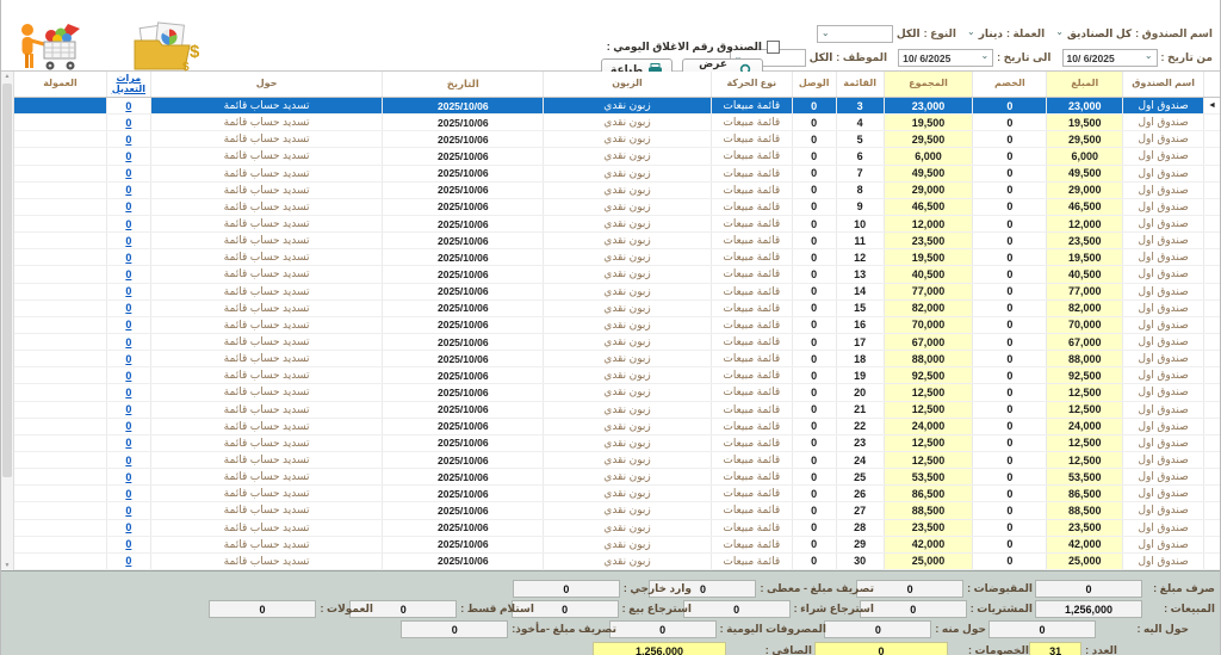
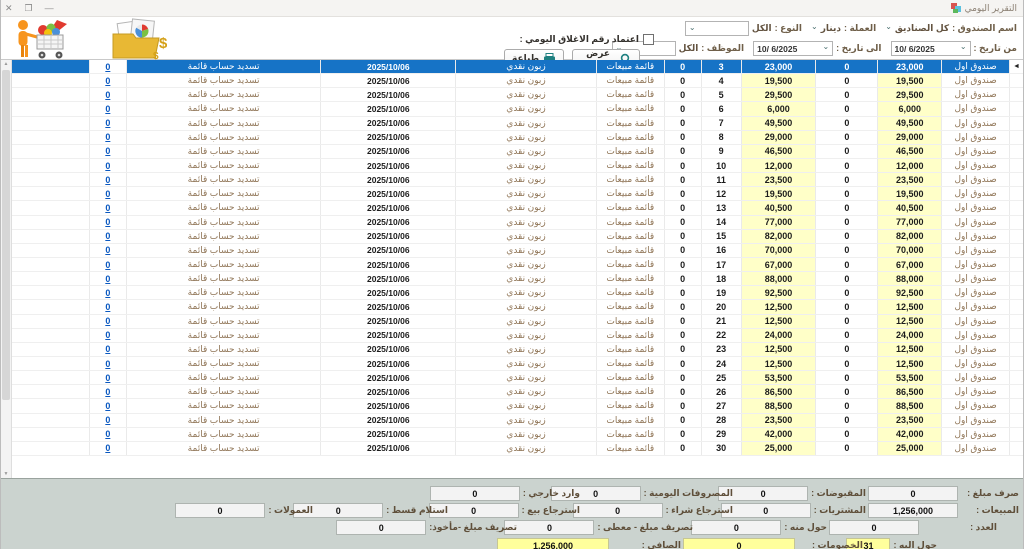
+ ✕
+ ❐
+ —
+ التقرير اليومي
  اسم الصندوق :
  كل الصناديق
  ⌄
  العملة :
  دينار
  ⌄
  النوع :
  الكل
  ⌄
  من تاريخ :
  ⌄
  10/ 6/2025
  الى تاريخ :
  ⌄
  10/ 6/2025
  الموظف :
  الكل
  ⌄
- الصندوق رقم الاغلاق اليومي :
+ اعتماد رقم الاغلاق اليومي :
  طباعة
  $
  $
- اسم الصندوق
- المبلغ
- الخصم
- المجموع
- القائمة
- الوصل
- نوع الحركة
- الزبون
- التاريخ
- حول
- مرات التعديل
- العمولة
  صندوق اول
  23,000
  0
  23,000
  3
  0
  قائمة مبيعات
  زبون نقدي
  2025/10/06
  تسديد حساب قائمة
  0
  صندوق اول
  19,500
  0
  19,500
  4
  0
  قائمة مبيعات
  زبون نقدي
  2025/10/06
  تسديد حساب قائمة
  0
  صندوق اول
  29,500
  0
  29,500
  5
  0
  قائمة مبيعات
  زبون نقدي
  2025/10/06
  تسديد حساب قائمة
  0
  صندوق اول
  6,000
  0
  6,000
  6
  0
  قائمة مبيعات
  زبون نقدي
  2025/10/06
  تسديد حساب قائمة
  0
  صندوق اول
  49,500
  0
  49,500
  7
  0
  قائمة مبيعات
  زبون نقدي
  2025/10/06
  تسديد حساب قائمة
  0
  صندوق اول
  29,000
  0
  29,000
  8
  0
  قائمة مبيعات
  زبون نقدي
  2025/10/06
  تسديد حساب قائمة
  0
  صندوق اول
  46,500
  0
  46,500
  9
  0
  قائمة مبيعات
  زبون نقدي
  2025/10/06
  تسديد حساب قائمة
  0
  صندوق اول
  12,000
  0
  12,000
  10
  0
  قائمة مبيعات
  زبون نقدي
  2025/10/06
  تسديد حساب قائمة
  0
  صندوق اول
  23,500
  0
  23,500
  11
  0
  قائمة مبيعات
  زبون نقدي
  2025/10/06
  تسديد حساب قائمة
  0
  صندوق اول
  19,500
  0
  19,500
  12
  0
  قائمة مبيعات
  زبون نقدي
  2025/10/06
  تسديد حساب قائمة
  0
  صندوق اول
  40,500
  0
  40,500
  13
  0
  قائمة مبيعات
  زبون نقدي
  2025/10/06
  تسديد حساب قائمة
  0
  صندوق اول
  77,000
  0
  77,000
  14
  0
  قائمة مبيعات
  زبون نقدي
  2025/10/06
  تسديد حساب قائمة
  0
  صندوق اول
  82,000
  0
  82,000
  15
  0
  قائمة مبيعات
  زبون نقدي
  2025/10/06
  تسديد حساب قائمة
  0
  صندوق اول
  70,000
  0
  70,000
  16
  0
  قائمة مبيعات
  زبون نقدي
  2025/10/06
  تسديد حساب قائمة
  0
  صندوق اول
  67,000
  0
  67,000
  17
  0
  قائمة مبيعات
  زبون نقدي
  2025/10/06
  تسديد حساب قائمة
  0
  صندوق اول
  88,000
  0
  88,000
  18
  0
  قائمة مبيعات
  زبون نقدي
  2025/10/06
  تسديد حساب قائمة
  0
  صندوق اول
  92,500
  0
  92,500
  19
  0
  قائمة مبيعات
  زبون نقدي
  2025/10/06
  تسديد حساب قائمة
  0
  صندوق اول
  12,500
  0
  12,500
  20
  0
  قائمة مبيعات
  زبون نقدي
  2025/10/06
  تسديد حساب قائمة
  0
  صندوق اول
  12,500
  0
  12,500
  21
  0
  قائمة مبيعات
  زبون نقدي
  2025/10/06
  تسديد حساب قائمة
  0
  صندوق اول
  24,000
  0
  24,000
  22
  0
  قائمة مبيعات
  زبون نقدي
  2025/10/06
  تسديد حساب قائمة
  0
  صندوق اول
  12,500
  0
  12,500
  23
  0
  قائمة مبيعات
  زبون نقدي
  2025/10/06
  تسديد حساب قائمة
  0
  صندوق اول
  12,500
  0
  12,500
  24
  0
  قائمة مبيعات
  زبون نقدي
  2025/10/06
  تسديد حساب قائمة
  0
  صندوق اول
  53,500
  0
  53,500
  25
  0
  قائمة مبيعات
  زبون نقدي
  2025/10/06
  تسديد حساب قائمة
  0
  صندوق اول
  86,500
  0
  86,500
  26
  0
  قائمة مبيعات
  زبون نقدي
  2025/10/06
  تسديد حساب قائمة
  0
  صندوق اول
  88,500
  0
  88,500
  27
  0
  قائمة مبيعات
  زبون نقدي
  2025/10/06
  تسديد حساب قائمة
  0
  صندوق اول
  23,500
  0
  23,500
  28
  0
  قائمة مبيعات
  زبون نقدي
  2025/10/06
  تسديد حساب قائمة
  0
  صندوق اول
  42,000
  0
  42,000
  29
  0
  قائمة مبيعات
  زبون نقدي
  2025/10/06
  تسديد حساب قائمة
  0
  صندوق اول
  25,000
  0
  25,000
  30
  0
  قائمة مبيعات
  زبون نقدي
  2025/10/06
  تسديد حساب قائمة
  0
  صرف مبلغ :
  0
  المقبوضات :
  0
- تصريف مبلغ - معطى :
+ المصروفات اليومية :
  0
  وارد خارجي :
  0
  المبيعات :
  1,256,000
  المشتريات :
  0
  استرجاع شراء :
  0
  استرجاع بيع :
  0
  استلام قسط :
  0
  العمولات :
  0
- حول اليه :
+ العدد :
  0
  حول منه :
  0
- المصروفات اليومية :
+ تصريف مبلغ - معطى :
  0
  تصريف مبلغ -مأخوذ:
  0
- العدد :
+ حول اليه :
  31
  الخصومات :
  0
  الصافي :
  1,256,000
